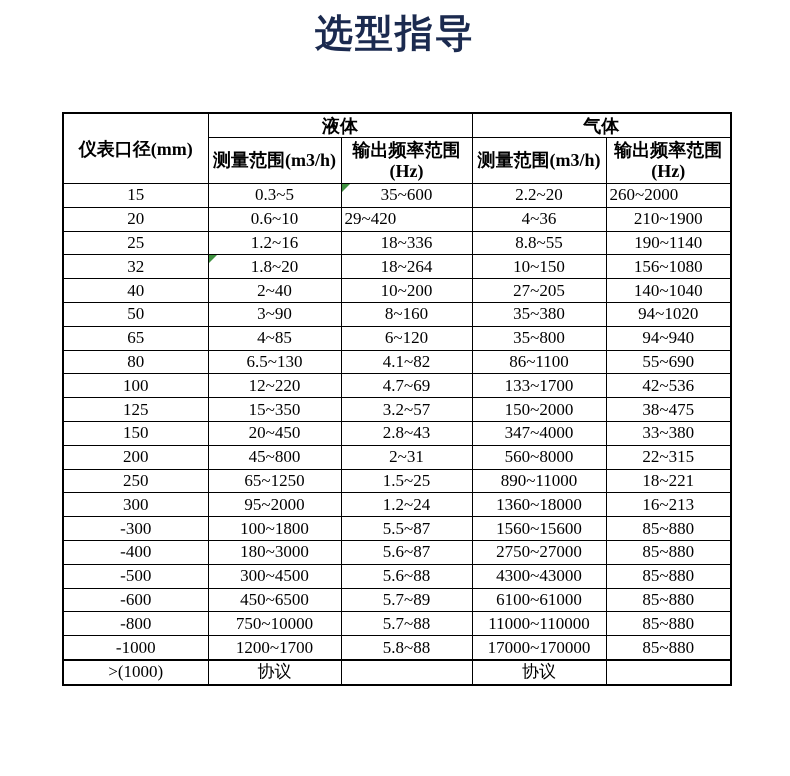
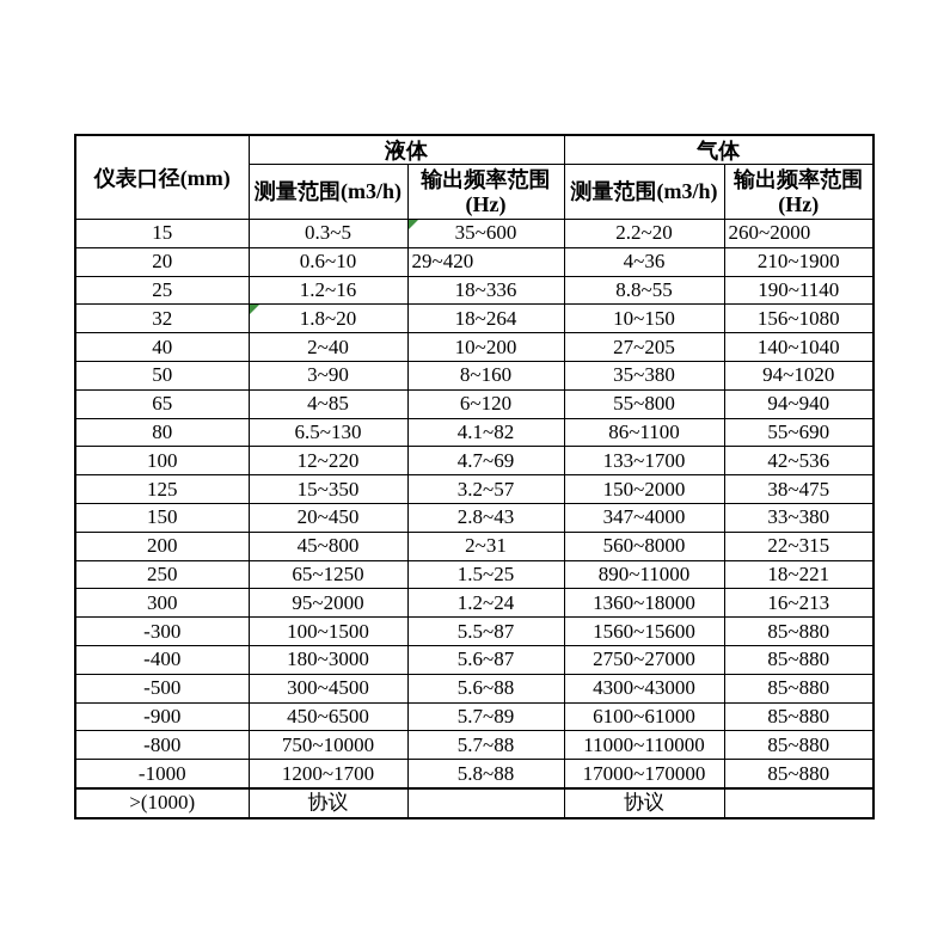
- 选型指导
  仪表口径(mm)	液体	气体
  测量范围(m3/h)	输出频率范围(Hz)	测量范围(m3/h)	输出频率范围(Hz)
  15	0.3~5	35~600	2.2~20	260~2000
  20	0.6~10	29~420	4~36	210~1900
  25	1.2~16	18~336	8.8~55	190~1140
  32	1.8~20	18~264	10~150	156~1080
  40	2~40	10~200	27~205	140~1040
  50	3~90	8~160	35~380	94~1020
- 65	4~85	6~120	35~800	94~940
+ 65	4~85	6~120	55~800	94~940
  80	6.5~130	4.1~82	86~1100	55~690
  100	12~220	4.7~69	133~1700	42~536
  125	15~350	3.2~57	150~2000	38~475
  150	20~450	2.8~43	347~4000	33~380
  200	45~800	2~31	560~8000	22~315
  250	65~1250	1.5~25	890~11000	18~221
  300	95~2000	1.2~24	1360~18000	16~213
- -300	100~1800	5.5~87	1560~15600	85~880
+ -300	100~1500	5.5~87	1560~15600	85~880
  -400	180~3000	5.6~87	2750~27000	85~880
  -500	300~4500	5.6~88	4300~43000	85~880
- -600	450~6500	5.7~89	6100~61000	85~880
+ -900	450~6500	5.7~89	6100~61000	85~880
  -800	750~10000	5.7~88	11000~110000	85~880
  -1000	1200~1700	5.8~88	17000~170000	85~880
  >(1000)	协议		协议
